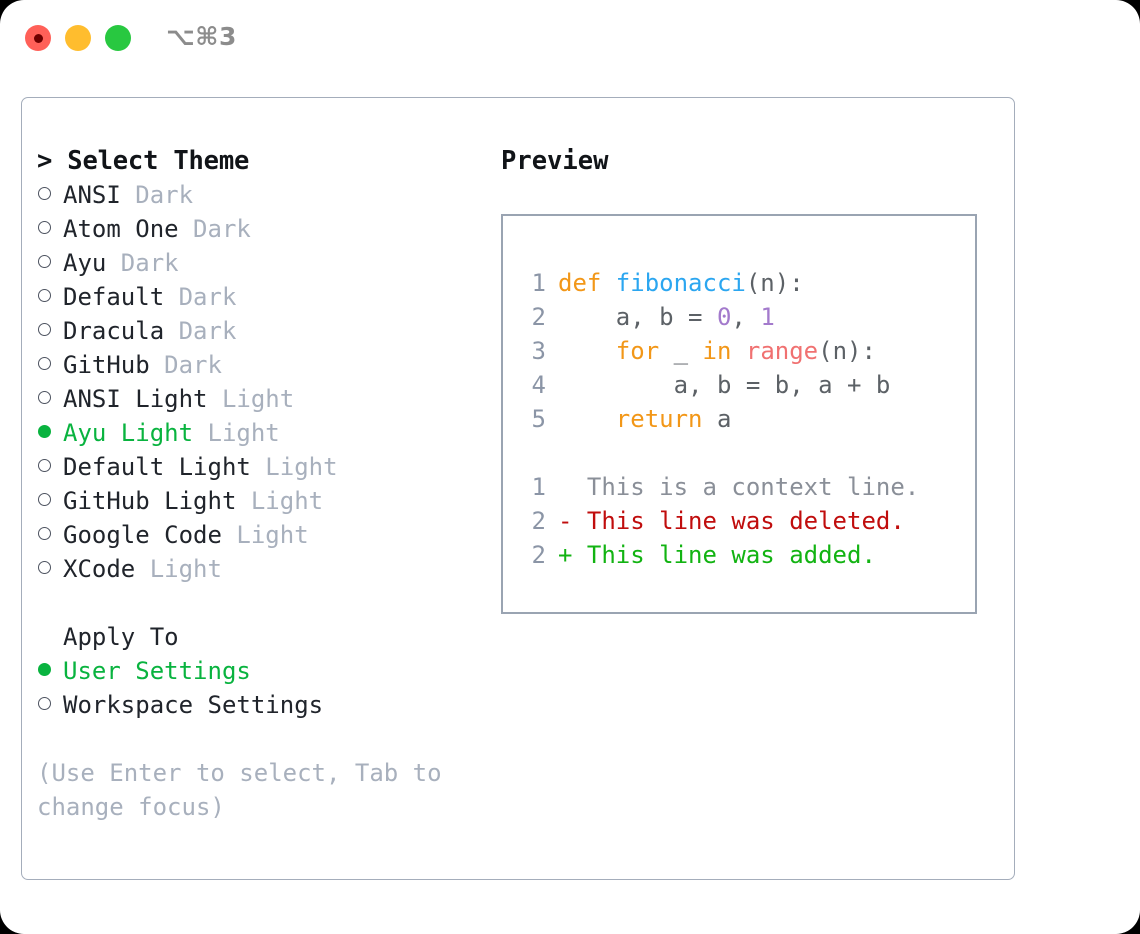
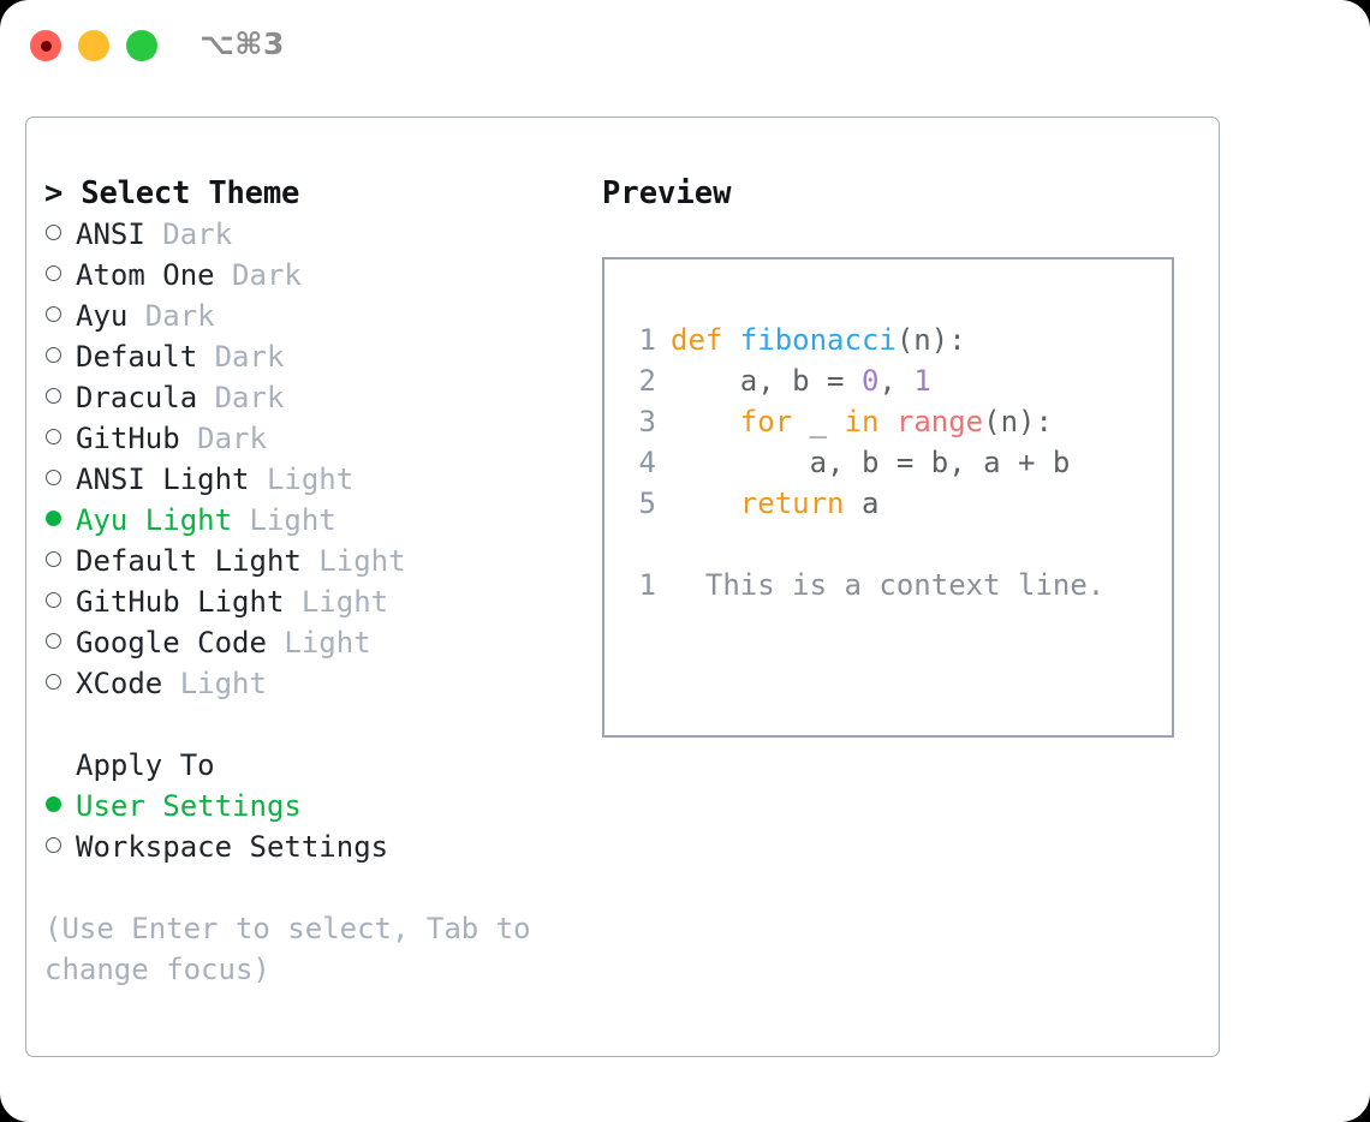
  ⌥⌘3
  > Select Theme
  ANSI
  Dark
  Atom One
  Dark
  Ayu
  Dark
  Default
  Dark
  Dracula
  Dark
  GitHub
  Dark
  ANSI Light
  Light
  Ayu Light
  Light
  Default Light
  Light
  GitHub Light
  Light
  Google Code
  Light
  XCode
  Light
  Apply To
  User Settings
  Workspace Settings
  (Use Enter to select, Tab to change focus)
  Preview
  1 def fibonacci(n):
  2 a, b = 0, 1
  3 for _ in range(n):
  4 a, b = b, a + b
  5 return a
  1 This is a context line.
- 2 - This line was deleted.
- 2 + This line was added.
